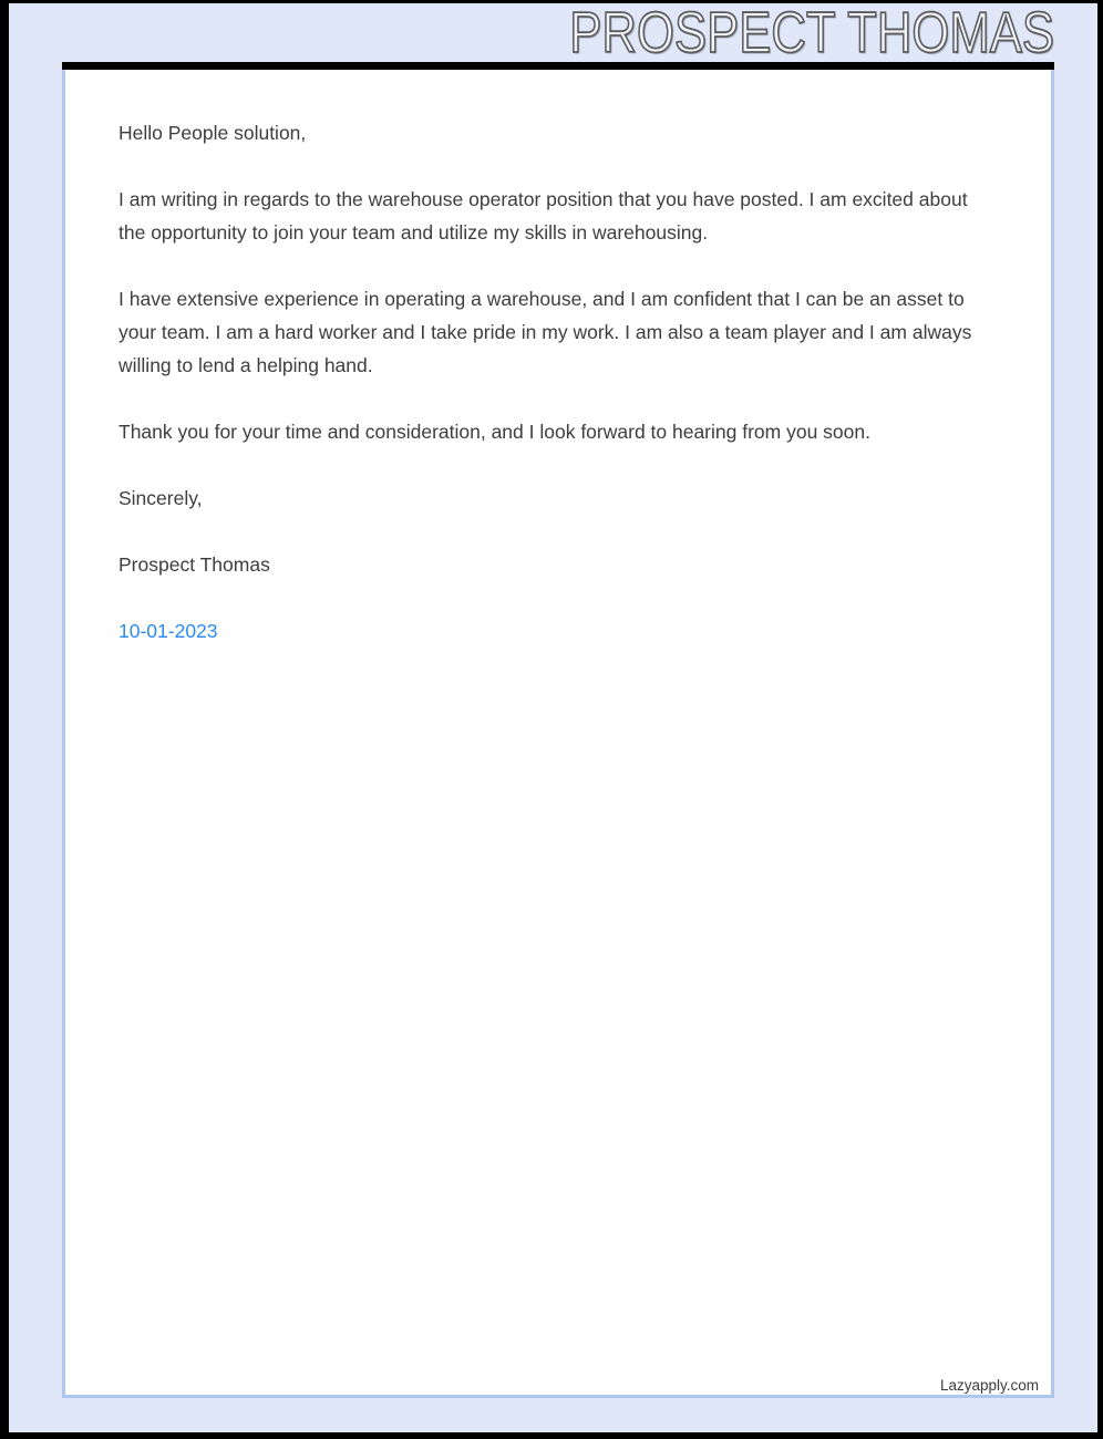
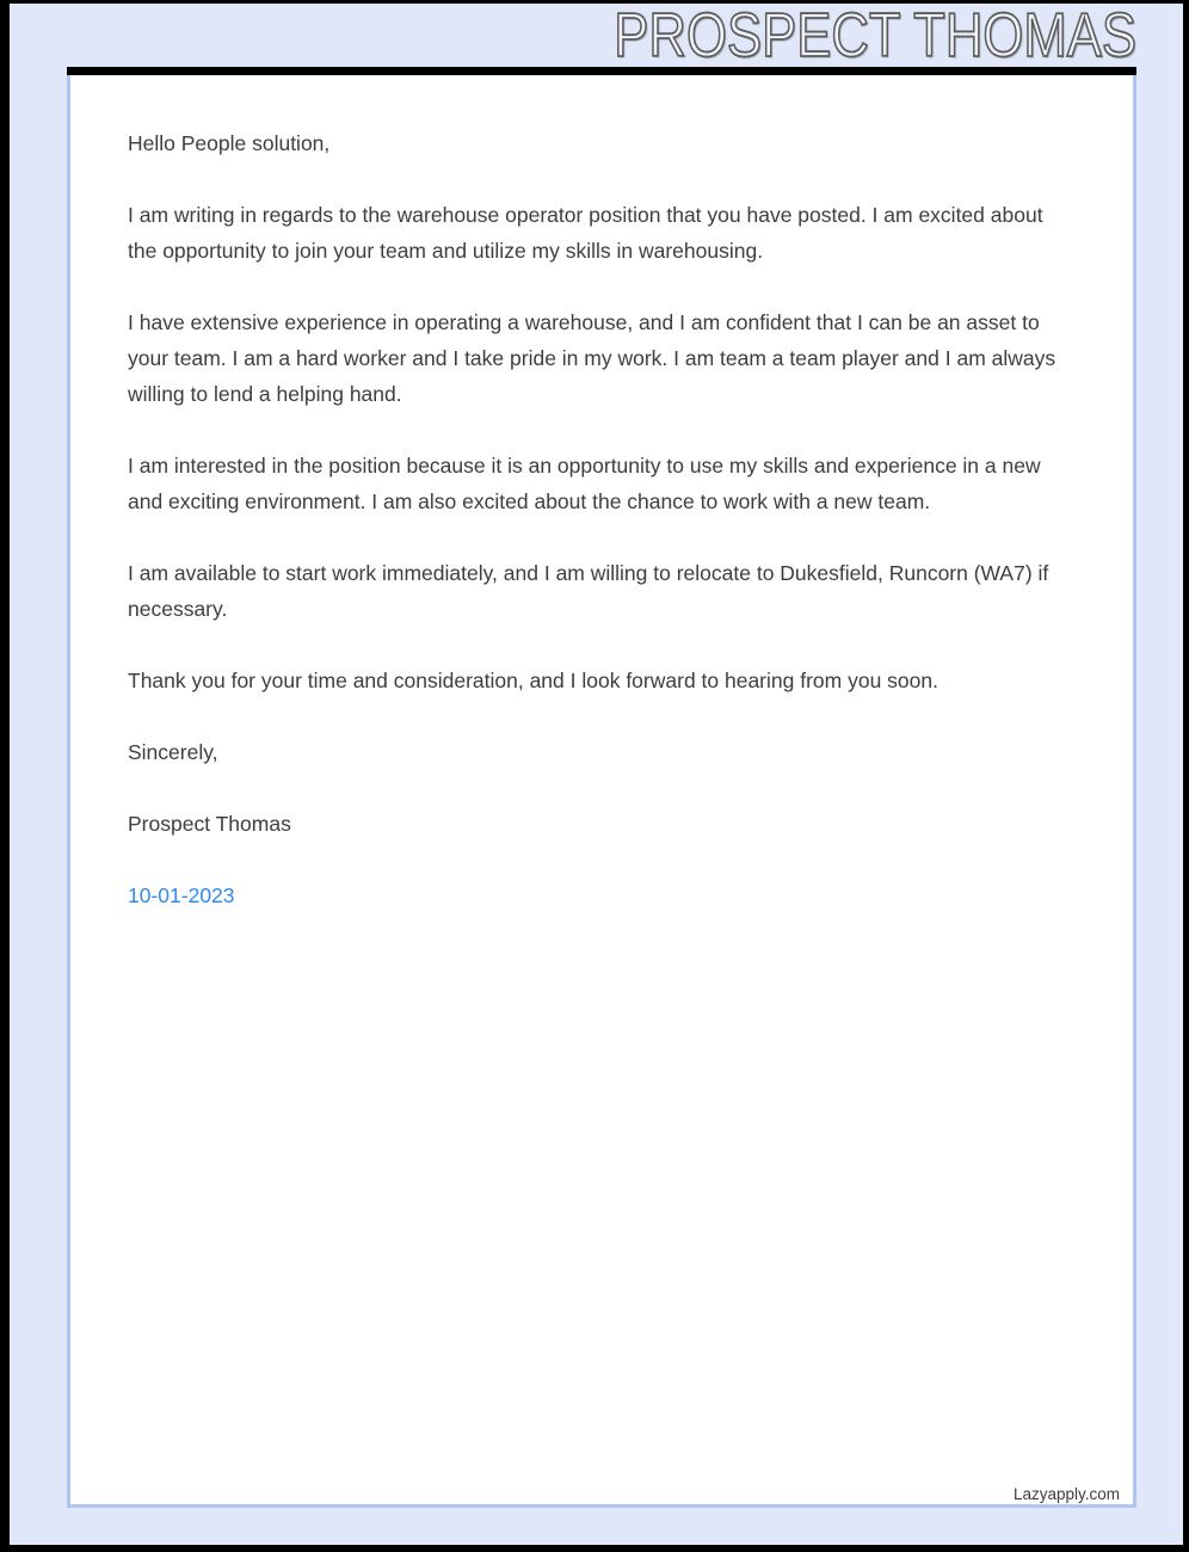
  PROSPECT THOMAS
  Hello People solution,
  I am writing in regards to the warehouse operator position that you have posted. I am excited about the opportunity to join your team and utilize my skills in warehousing.
- I have extensive experience in operating a warehouse, and I am confident that I can be an asset to your team. I am a hard worker and I take pride in my work. I am also a team player and I am always willing to lend a helping hand.
+ I have extensive experience in operating a warehouse, and I am confident that I can be an asset to your team. I am a hard worker and I take pride in my work. I am team a team player and I am always willing to lend a helping hand.
+ I am interested in the position because it is an opportunity to use my skills and experience in a new and exciting environment. I am also excited about the chance to work with a new team.
+ I am available to start work immediately, and I am willing to relocate to Dukesfield, Runcorn (WA7) if necessary.
  Thank you for your time and consideration, and I look forward to hearing from you soon.
  Sincerely,
  Prospect Thomas
  10-01-2023
  Lazyapply.com
